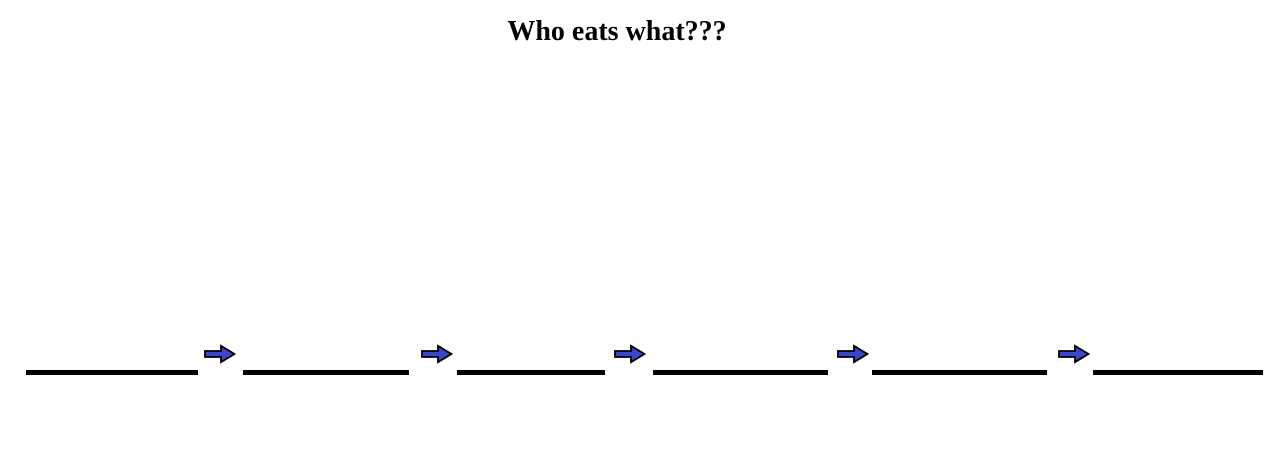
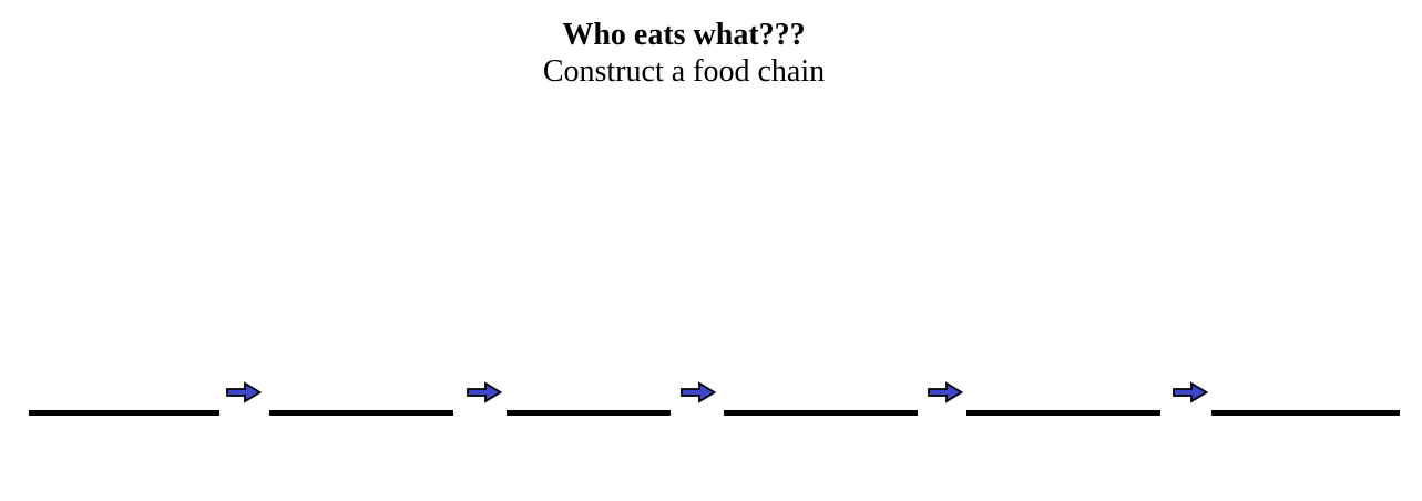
  Who eats what???
+ Construct a food chain
